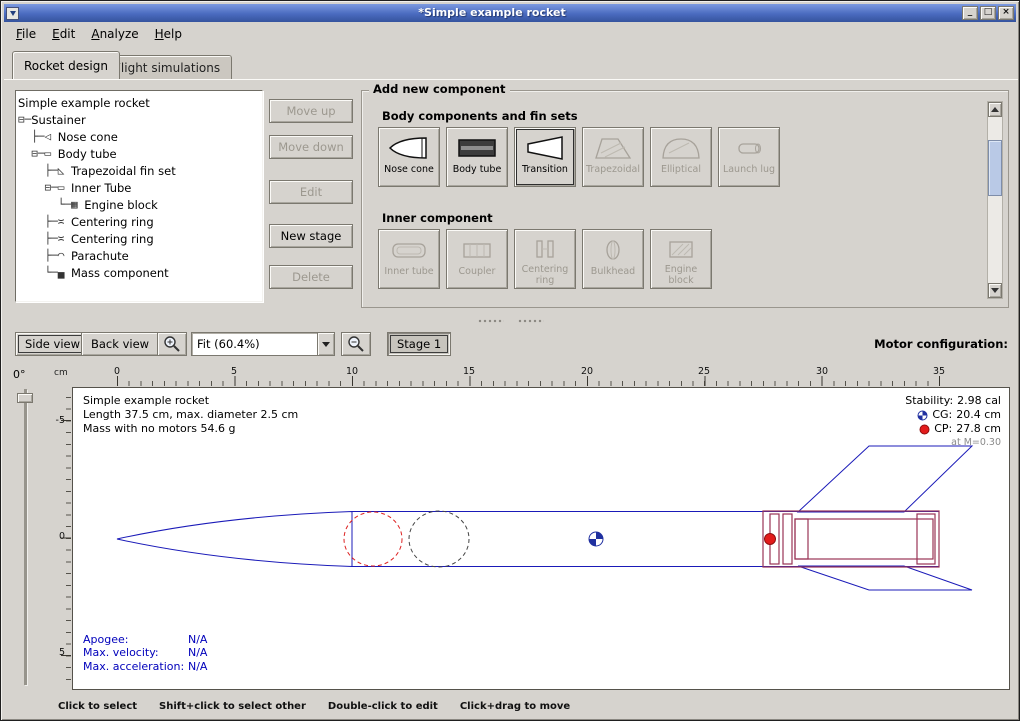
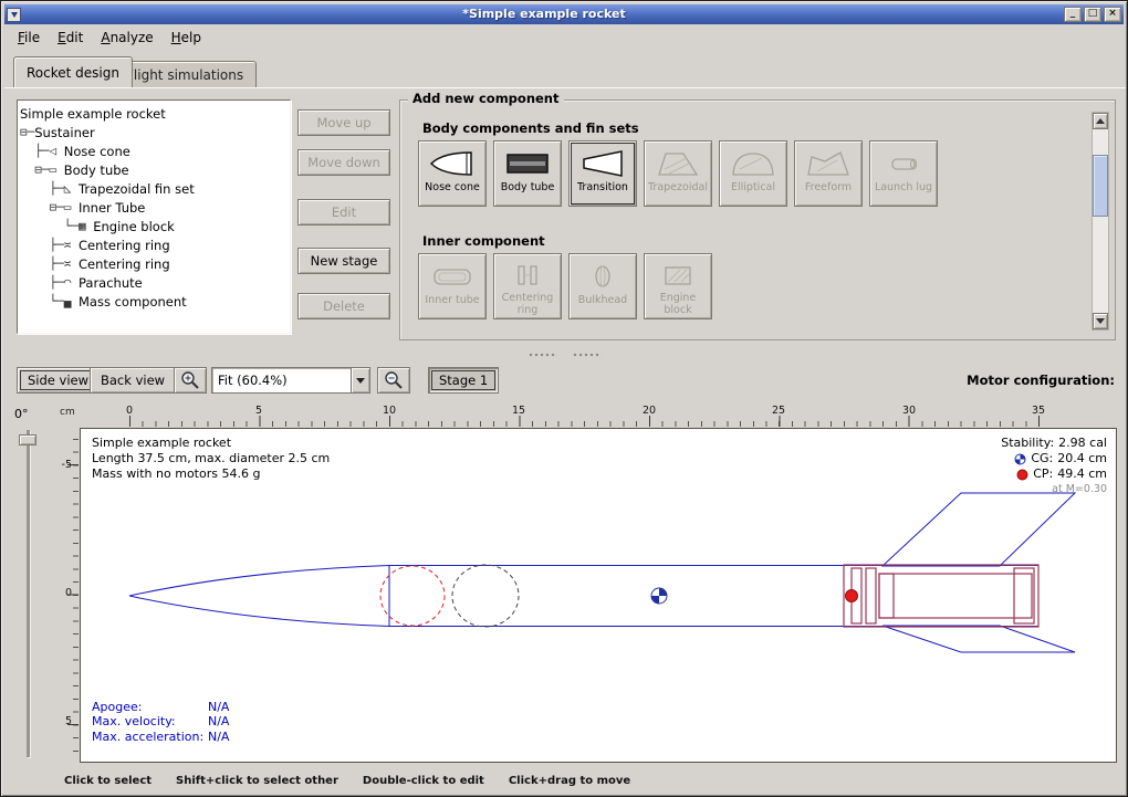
  *Simple example rocket
  _
  □
  ×
  File
  Edit
  Analyze
  Help
  Rocket design
  light simulations
  Simple example rocket
  ⊟─
  Sustainer
  ├─◁
  Nose cone
  ⊟─▭
  Body tube
  ├─◺
  Trapezoidal fin set
  ⊟─▭
  Inner Tube
  └─▦
  Engine block
  ├─≍
  Centering ring
  ├─≍
  Centering ring
  ├─◠
  Parachute
  └─▄
  Mass component
  Move up
  Move down
  Edit
  New stage
  Delete
  Add new component
  Body components and fin sets
  Nose cone
  Body tube
  Transition
  Trapezoidal
  Elliptical
+ Freeform
  Launch lug
  Inner component
  Inner tube
- Coupler
  Centering ring
  Bulkhead
  Engine block
  Side view
  Back view
  Fit (60.4%)
  Stage 1
  Motor configuration:
  0°
  cm
  0
  5
  10
  15
  20
  25
  30
  35
  Simple example rocket
  Length 37.5 cm, max. diameter 2.5 cm
  Mass with no motors 54.6 g
  Stability:
  2.98 cal
  CG:
  20.4 cm
  CP:
- 27.8 cm
+ 49.4 cm
  at M=0.30
  Apogee:
  N/A
  Max. velocity:
  N/A
  Max. acceleration:
  N/A
  Click to select
  Shift+click to select other
  Double-click to edit
  Click+drag to move
